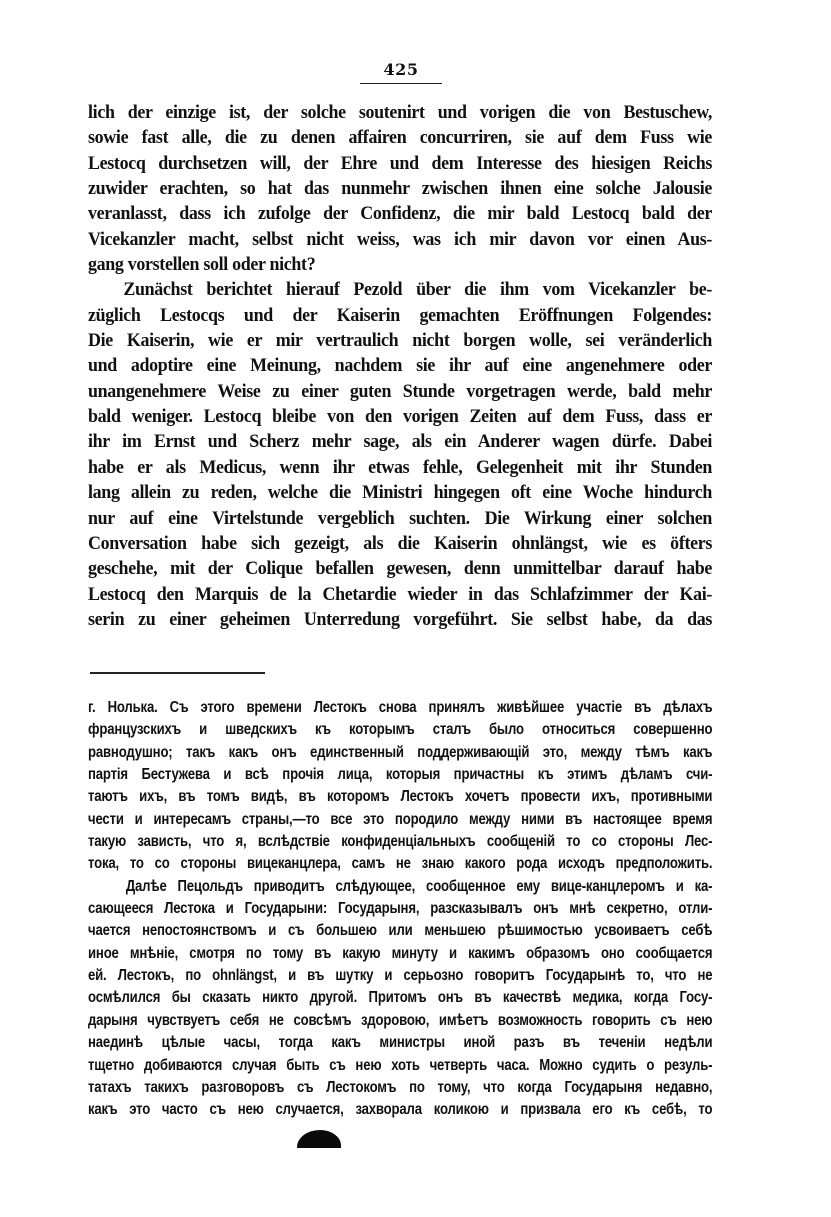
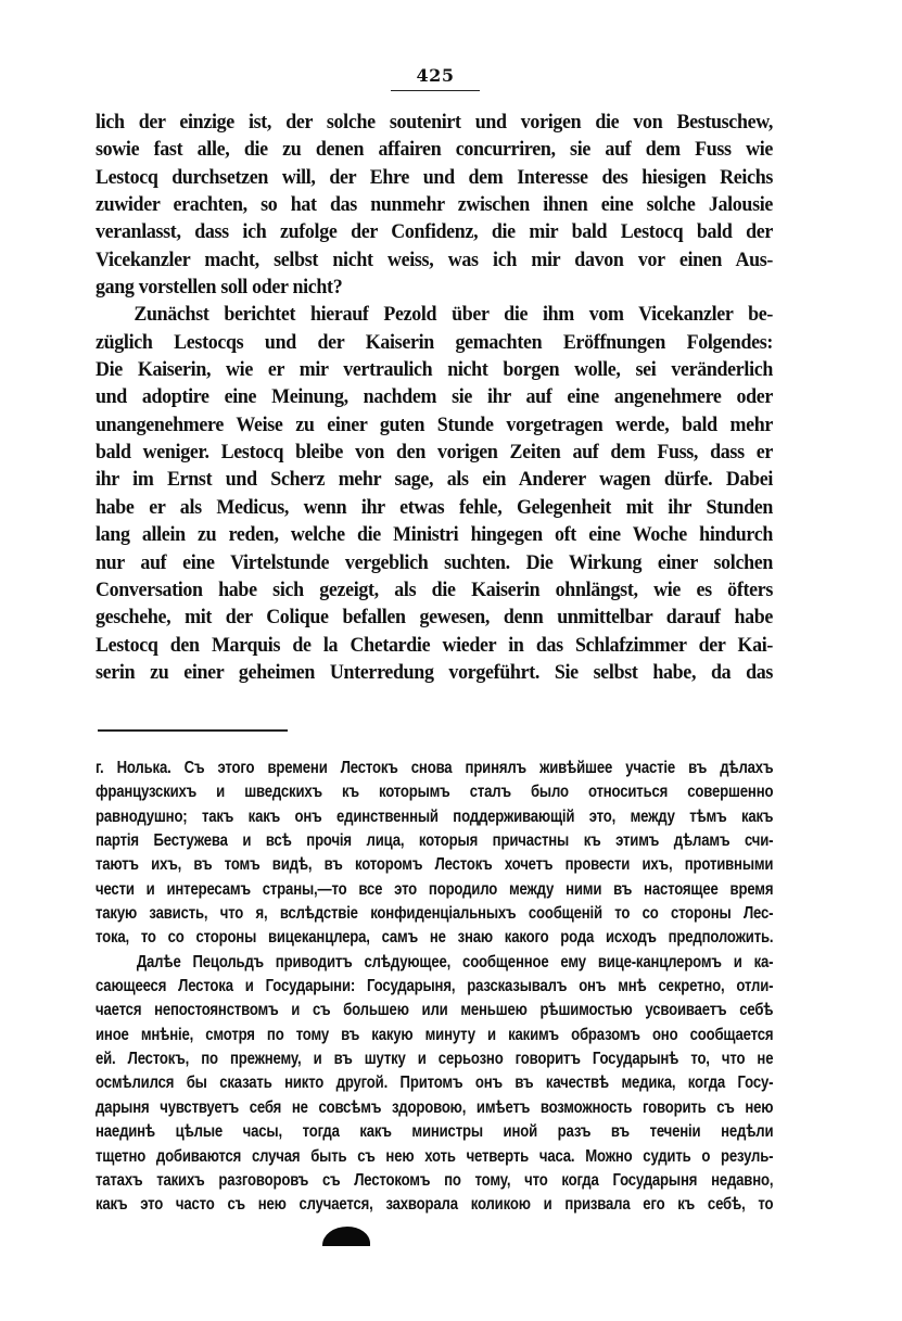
  425
  lich der einzige ist, der solche soutenirt und vorigen die von Bestuschew,
  sowie fast alle, die zu denen affairen concurriren, sie auf dem Fuss wie
  Lestocq durchsetzen will, der Ehre und dem Interesse des hiesigen Reichs
  zuwider erachten, so hat das nunmehr zwischen ihnen eine solche Jalousie
  veranlasst, dass ich zufolge der Confidenz, die mir bald Lestocq bald der
  Vicekanzler macht, selbst nicht weiss, was ich mir davon vor einen Aus-
  gang vorstellen soll oder nicht?
  Zunächst berichtet hierauf Pezold über die ihm vom Vicekanzler be-
  züglich Lestocqs und der Kaiserin gemachten Eröffnungen Folgendes:
  Die Kaiserin, wie er mir vertraulich nicht borgen wolle, sei veränderlich
  und adoptire eine Meinung, nachdem sie ihr auf eine angenehmere oder
  unangenehmere Weise zu einer guten Stunde vorgetragen werde, bald mehr
  bald weniger. Lestocq bleibe von den vorigen Zeiten auf dem Fuss, dass er
  ihr im Ernst und Scherz mehr sage, als ein Anderer wagen dürfe. Dabei
  habe er als Medicus, wenn ihr etwas fehle, Gelegenheit mit ihr Stunden
  lang allein zu reden, welche die Ministri hingegen oft eine Woche hindurch
  nur auf eine Virtelstunde vergeblich suchten. Die Wirkung einer solchen
  Conversation habe sich gezeigt, als die Kaiserin ohnlängst, wie es öfters
  geschehe, mit der Colique befallen gewesen, denn unmittelbar darauf habe
  Lestocq den Marquis de la Chetardie wieder in das Schlafzimmer der Kai-
  serin zu einer geheimen Unterredung vorgeführt. Sie selbst habe, da das
  г. Нолька. Съ этого времени Лестокъ снова принялъ живѣйшее участіе въ дѣлахъ
  французскихъ и шведскихъ къ которымъ сталъ было относиться совершенно
  равнодушно; такъ какъ онъ единственный поддерживающій это, между тѣмъ какъ
  партія Бестужева и всѣ прочія лица, которыя причастны къ этимъ дѣламъ счи-
  таютъ ихъ, въ томъ видѣ, въ которомъ Лестокъ хочетъ провести ихъ, противными
  чести и интересамъ страны,—то все это породило между ними въ настоящее время
  такую зависть, что я, вслѣдствіе конфиденціальныхъ сообщеній то со стороны Лес-
  тока, то со стороны вицеканцлера, самъ не знаю какого рода исходъ предположить.
  Далѣе Пецольдъ приводитъ слѣдующее, сообщенное ему вице-канцлеромъ и ка-
  сающееся Лестока и Государыни: Государыня, разсказывалъ онъ мнѣ секретно, отли-
  чается непостоянствомъ и съ большею или меньшею рѣшимостью усвоиваетъ себѣ
  иное мнѣніе, смотря по тому въ какую минуту и какимъ образомъ оно сообщается
- ей. Лестокъ, по ohnlängst, и въ шутку и серьозно говоритъ Государынѣ то, что не
+ ей. Лестокъ, по прежнему, и въ шутку и серьозно говоритъ Государынѣ то, что не
  осмѣлился бы сказать никто другой. Притомъ онъ въ качествѣ медика, когда Госу-
  дарыня чувствуетъ себя не совсѣмъ здоровою, имѣетъ возможность говорить съ нею
  наединѣ цѣлые часы, тогда какъ министры иной разъ въ теченіи недѣли
  тщетно добиваются случая быть съ нею хоть четверть часа. Можно судить о резуль-
  татахъ такихъ разговоровъ съ Лестокомъ по тому, что когда Государыня недавно,
  какъ это часто съ нею случается, захворала коликою и призвала его къ себѣ, то
